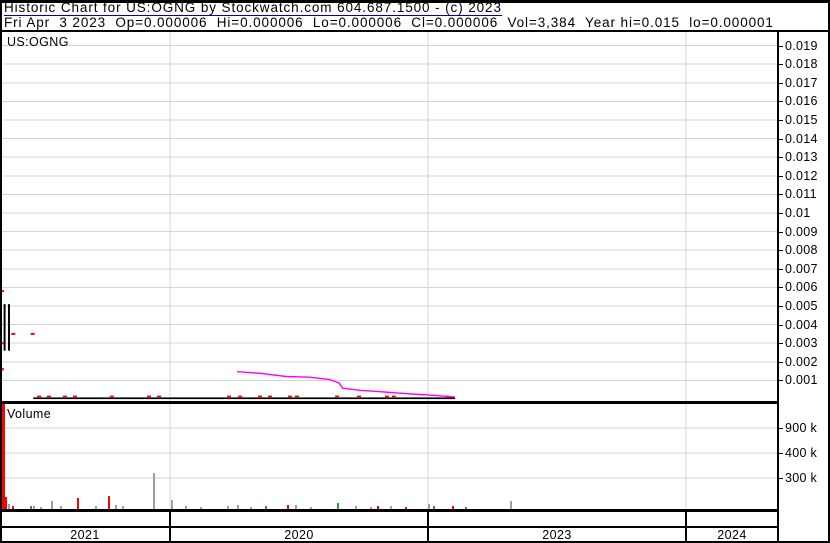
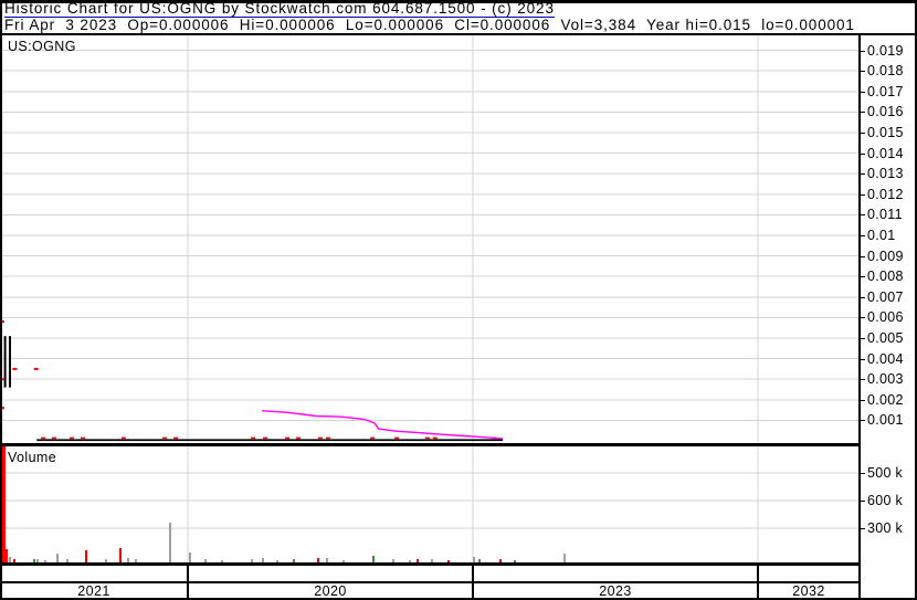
  Historic Chart for US:OGNG by Stockwatch.com 604.687.1500 - (c) 2023
  Fri Apr 3 2023 Op=0.000006 Hi=0.000006 Lo=0.000006 Cl=0.000006 Vol=3,384 Year hi=0.015 lo=0.000001
  US:OGNG
  Volume
  2021
  2020
  2023
- 2024
+ 2032
  0.019
  0.018
  0.017
  0.016
  0.015
  0.014
  0.013
  0.012
  0.011
  0.01
  0.009
  0.008
  0.007
  0.006
  0.005
  0.004
  0.003
  0.002
  0.001
- 900 k
+ 500 k
- 400 k
+ 600 k
  300 k
